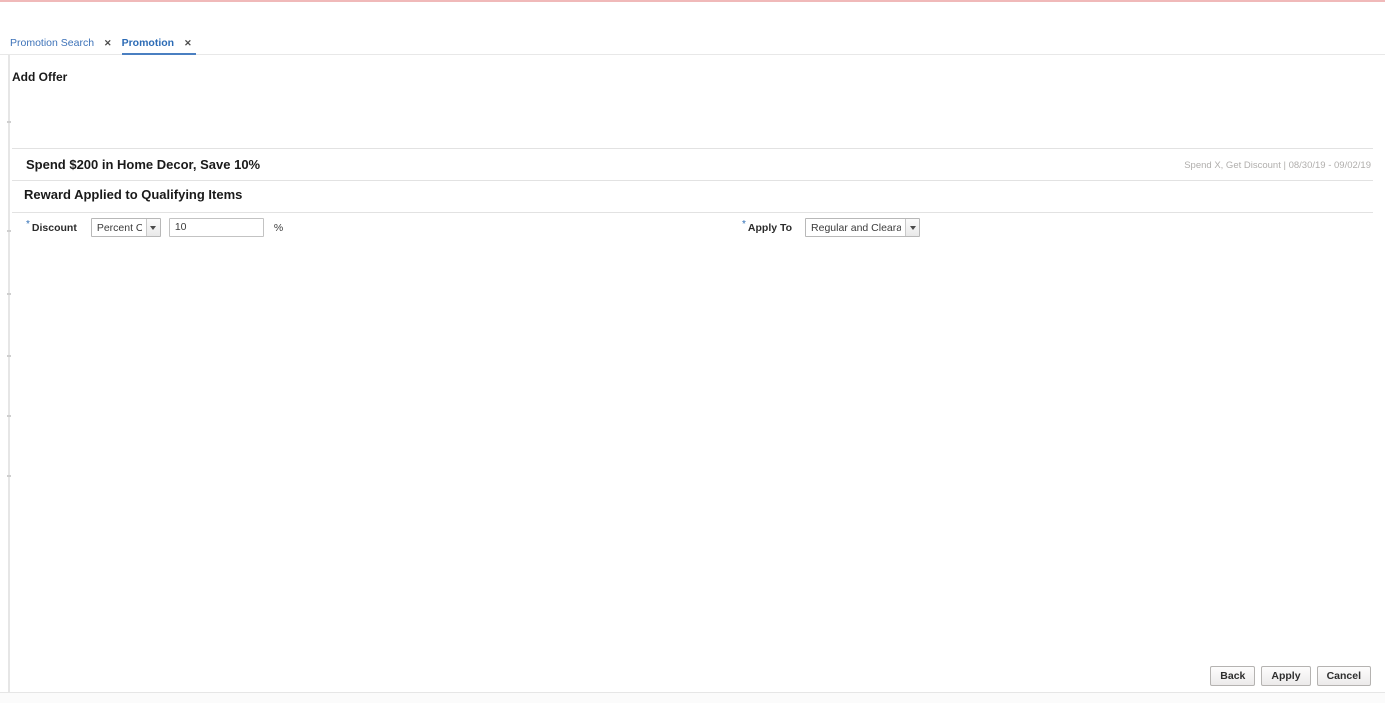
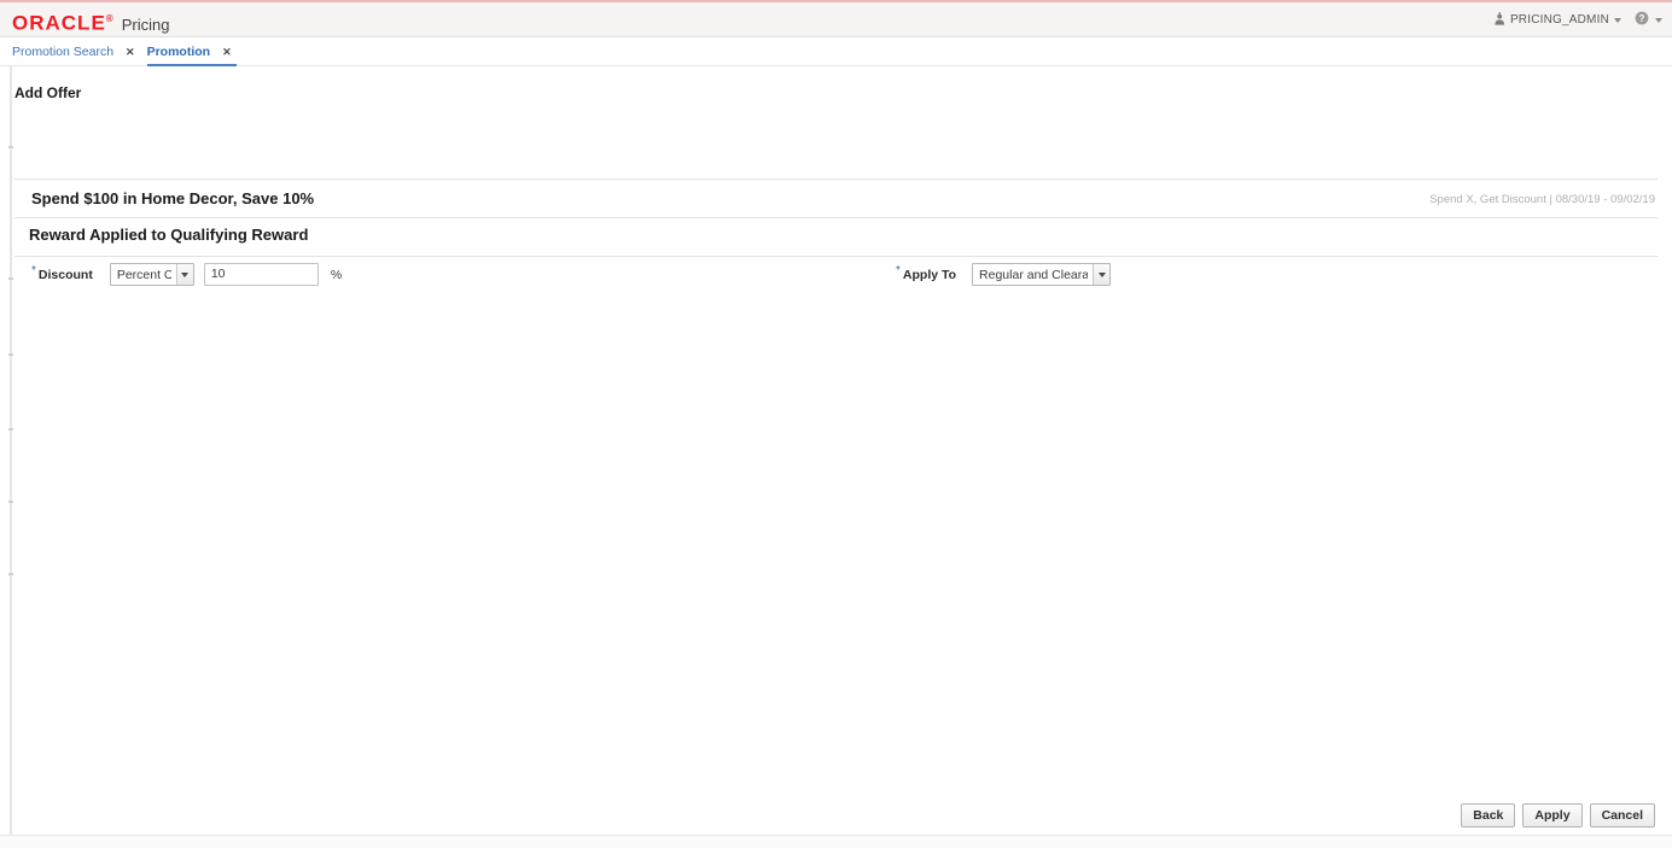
+ ORACLE®
+ Pricing
+ PRICING_ADMIN
+ ?
  Promotion Search
  ✕
  Promotion
  ✕
  Add Offer
- Spend $200 in Home Decor, Save 10%
+ Spend $100 in Home Decor, Save 10%
  Spend X, Get Discount | 08/30/19 - 09/02/19
- Reward Applied to Qualifying Items
+ Reward Applied to Qualifying Reward
  *
  Discount
  Percent O
  10
  %
  *
  Apply To
  Regular and Cleara
  Back
  Apply
  Cancel
